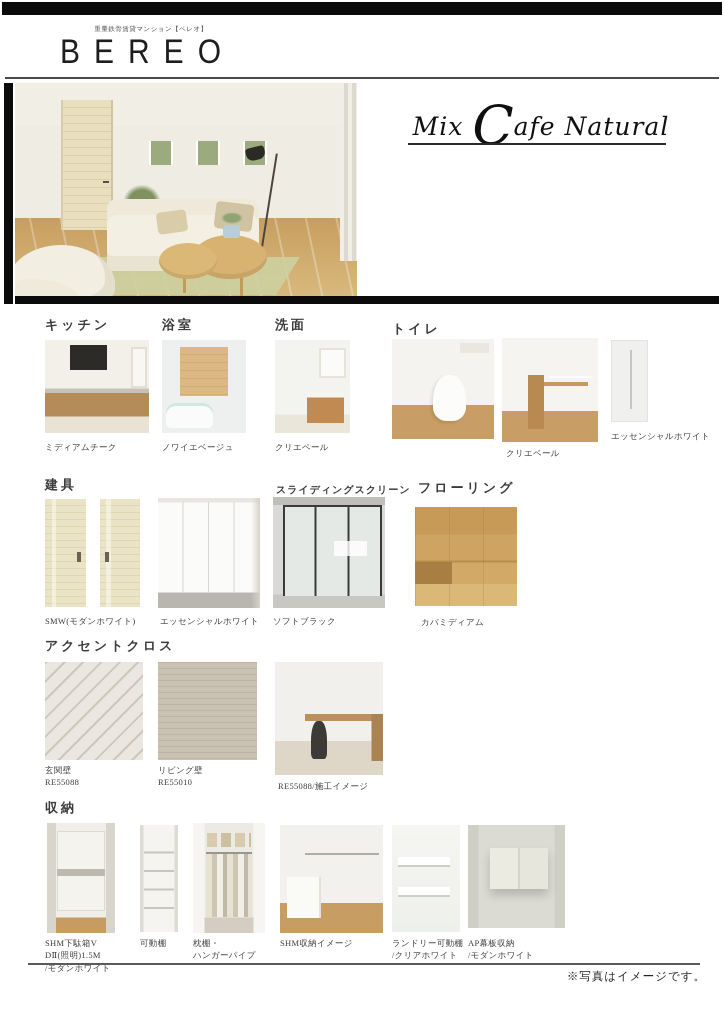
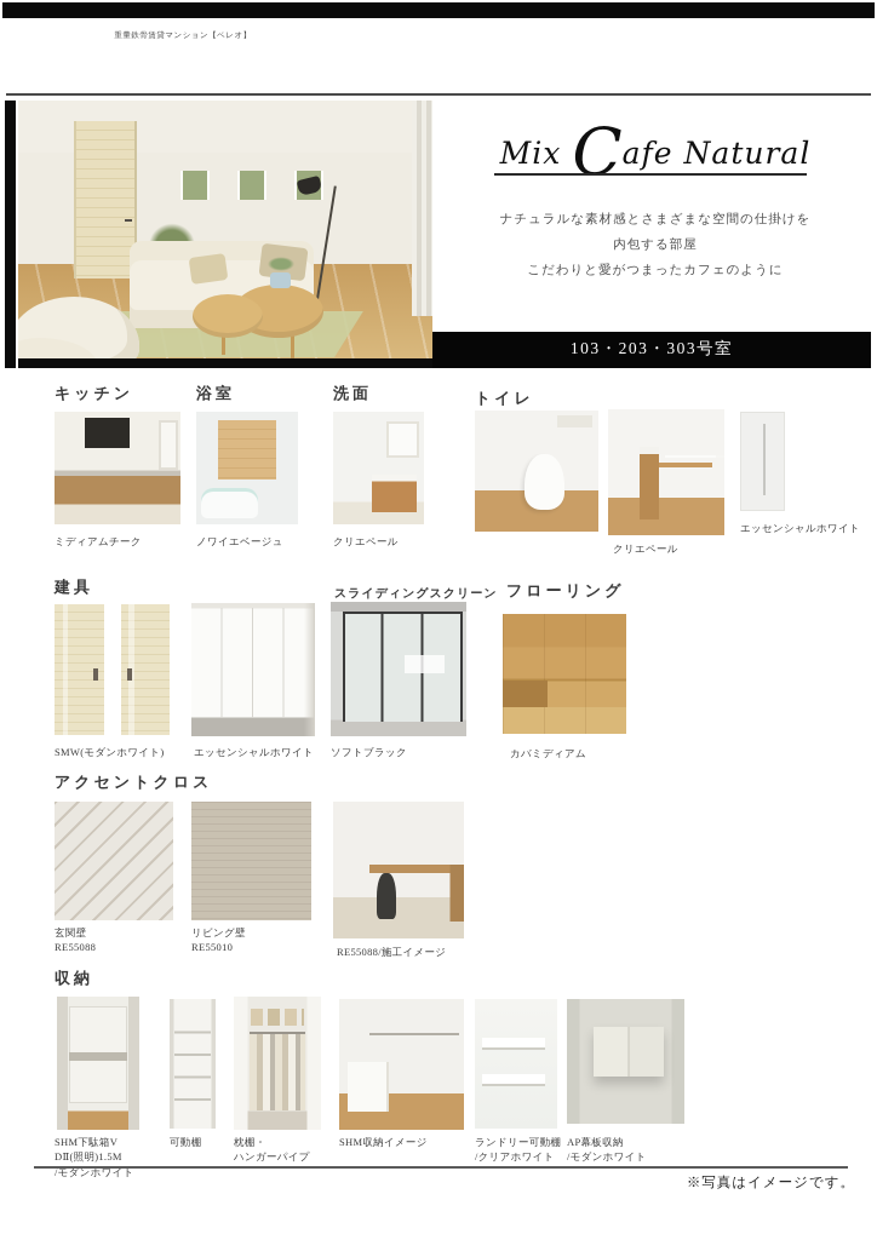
- BEREO
  Mix Cafe Natural
+ ナチュラルな素材感とさまざまな空間の仕掛けを
+ 内包する部屋
+ こだわりと愛がつまったカフェのように
+ 103・203・303号室
  キッチン
  浴室
  洗面
  トイレ
  ミディアムチーク
  ノワイエベージュ
  クリエペール
  クリエペール
  エッセンシャルホワイト
  建具
  スライディングスクリーン
  フローリング
  SMW(モダンホワイト)
  エッセンシャルホワイト
  ソフトブラック
  カバミディアム
  アクセントクロス
  玄関壁
  RE55088
  リビング壁
  RE55010
  RE55088/施工イメージ
  収納
  SHM下駄箱V
  DⅡ(照明)1.5M
  /モダンホワイト
  可動棚
  枕棚・
  ハンガーパイプ
  SHM収納イメージ
  ランドリー可動棚
  /クリアホワイト
  AP幕板収納
  /モダンホワイト
  ※写真はイメージです。
